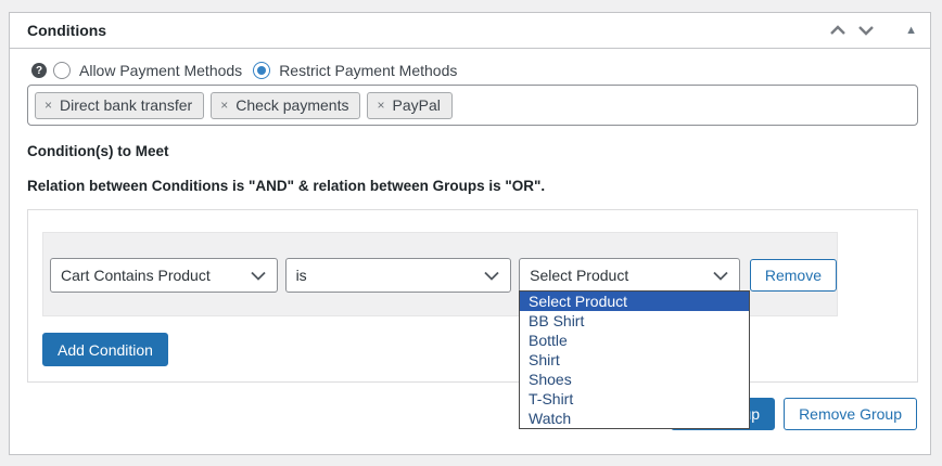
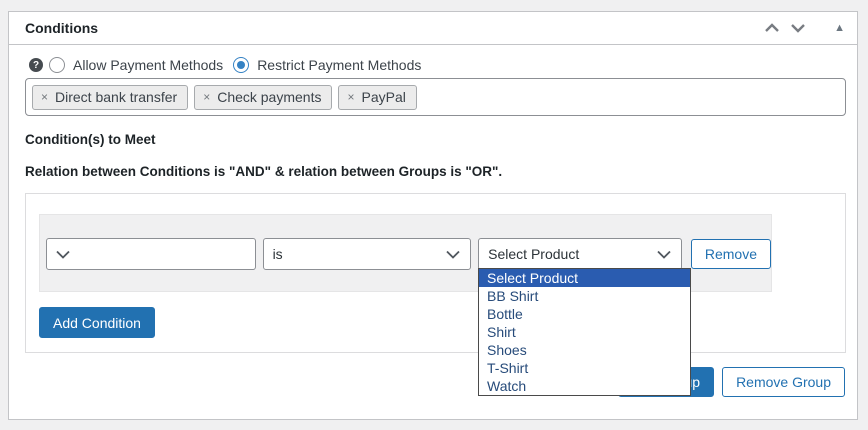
  Conditions
  ▲
  ?
  Allow Payment Methods
  Restrict Payment Methods
  ×
  Direct bank transfer
  ×
  Check payments
  ×
  PayPal
  Condition(s) to Meet
  Relation between Conditions is "AND" & relation between Groups is "OR".
- Cart Contains Product
  is
  Select Product
  Remove
  Add Condition
  Remove Group
  Select Product
  BB Shirt
  Bottle
  Shirt
  Shoes
  T-Shirt
  Watch
